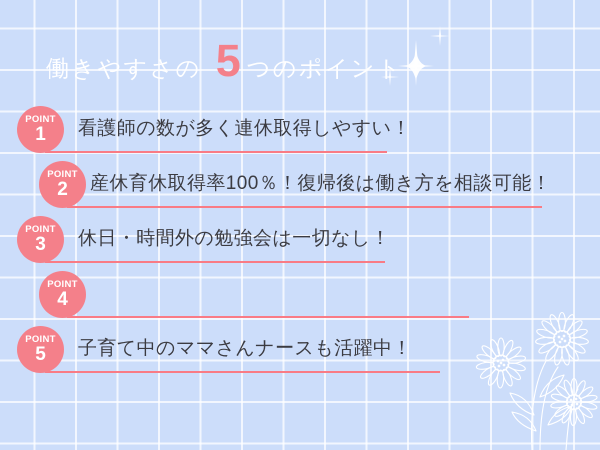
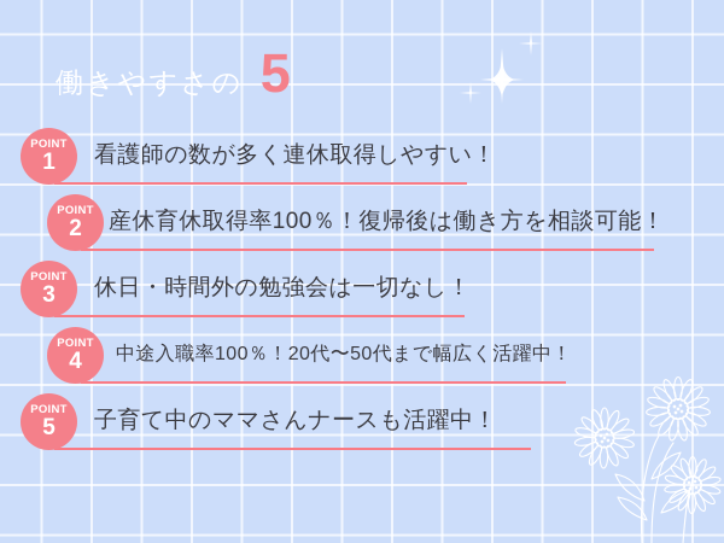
  働きやすさの
  5
- つのポイント
  POINT
  1
  看護師の数が多く連休取得しやすい！
  POINT
  2
  産休育休取得率100％！復帰後は働き方を相談可能！
  POINT
  3
  休日・時間外の勉強会は一切なし！
  POINT
  4
+ 中途入職率100％！20代〜50代まで幅広く活躍中！
  POINT
  5
  子育て中のママさんナースも活躍中！
